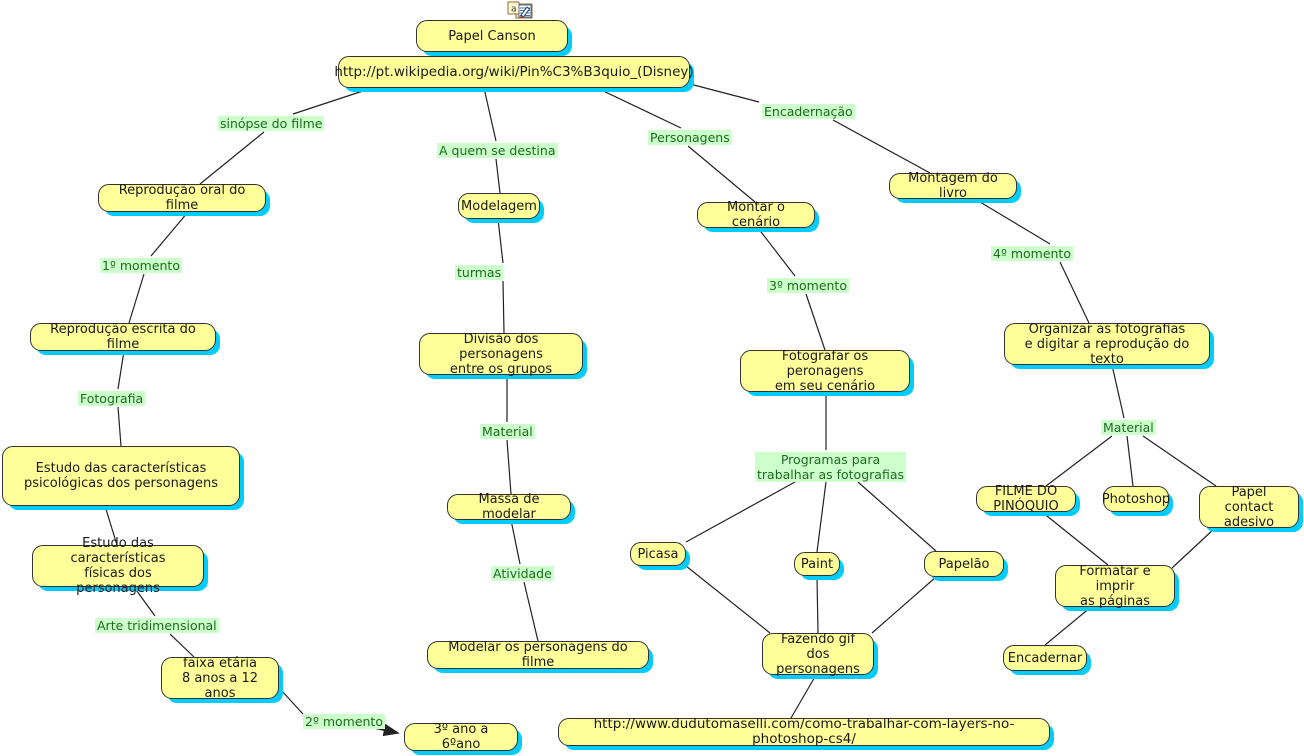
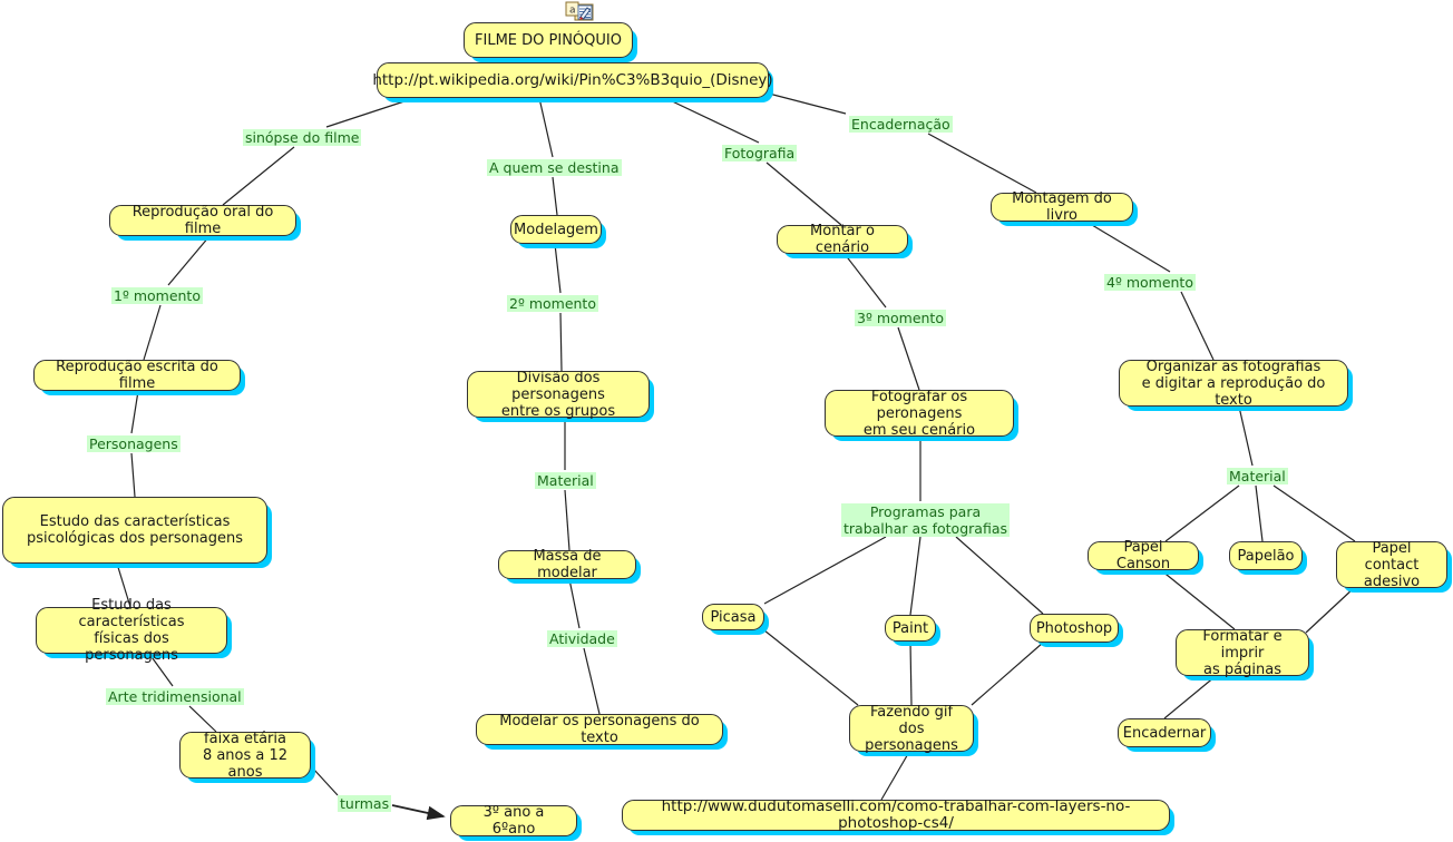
  a
- Papel Canson
+ FILME DO PINÓQUIO
  http://pt.wikipedia.org/wiki/Pin%C3%B3quio_(Disney)
  Reprodução oral do filme
  Reprodução escrita do filme
  Estudo das características
  psicológicas dos personagens
  Estudo das características
  físicas dos personagens
  faixa etária
  8 anos a 12 anos
  3º ano a 6ºano
  Modelagem
  Divisão dos personagens
  entre os grupos
  Massa de modelar
- Modelar os personagens do filme
+ Modelar os personagens do texto
  Montar o cenário
  Fotografar os peronagens
  em seu cenário
  Picasa
  Paint
- Papelão
+ Photoshop
  Fazendo gif dos
  personagens
  http://www.dudutomaselli.com/como-trabalhar-com-layers-no-photoshop-cs4/
  Montagem do livro
  Organizar as fotografias
  e digitar a reprodução do texto
- FILME DO PINÓQUIO
+ Papel Canson
- Photoshop
+ Papelão
  Papel contact
  adesivo
  Formatar e imprir
  as páginas
  Encadernar
  sinópse do filme
  1º momento
- Fotografia
+ Personagens
  Arte tridimensional
- 2º momento
+ turmas
  A quem se destina
- turmas
+ 2º momento
  Material
  Atividade
- Personagens
+ Fotografia
  3º momento
  Programas para
  trabalhar as fotografias
  Encadernação
  4º momento
  Material
